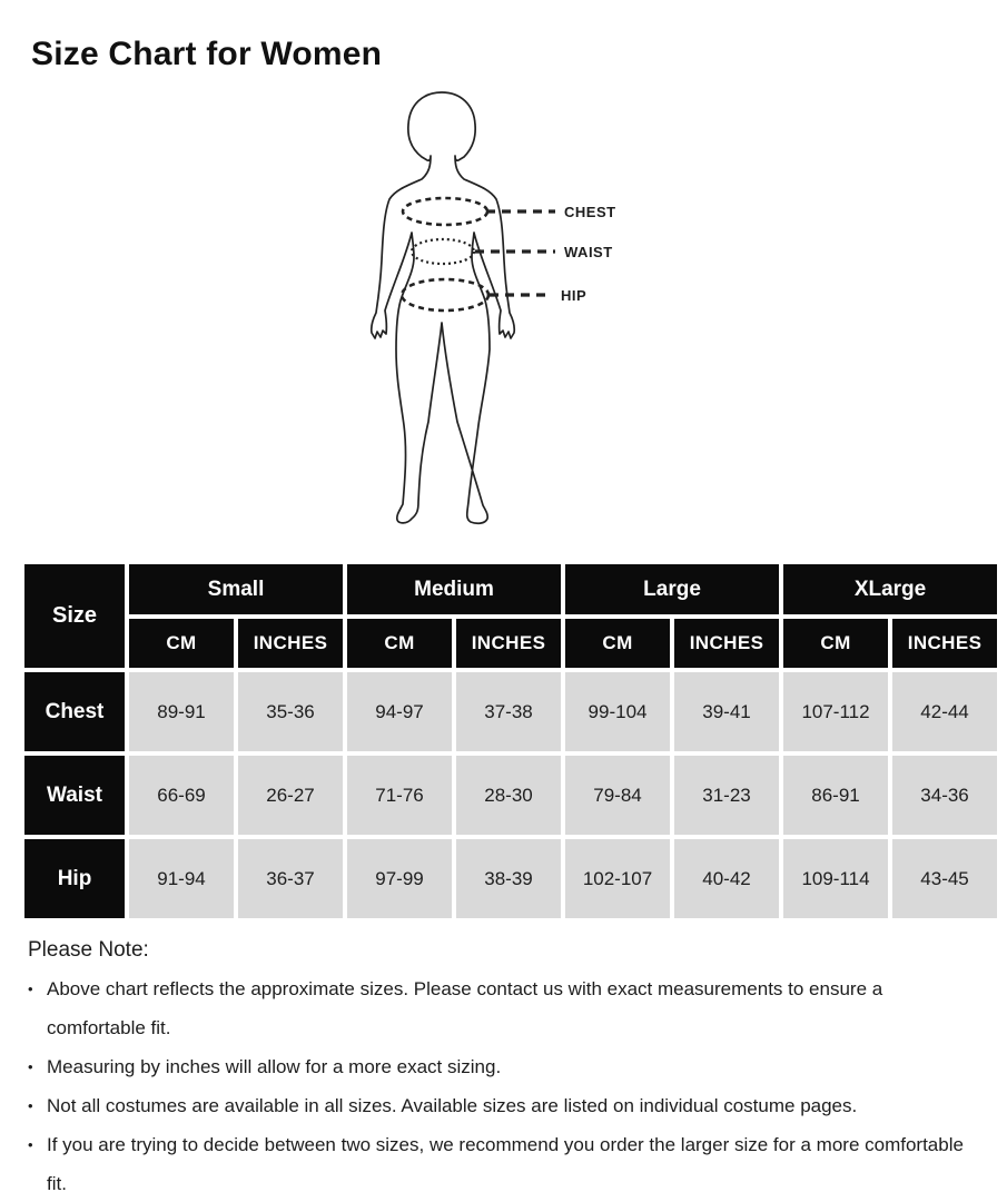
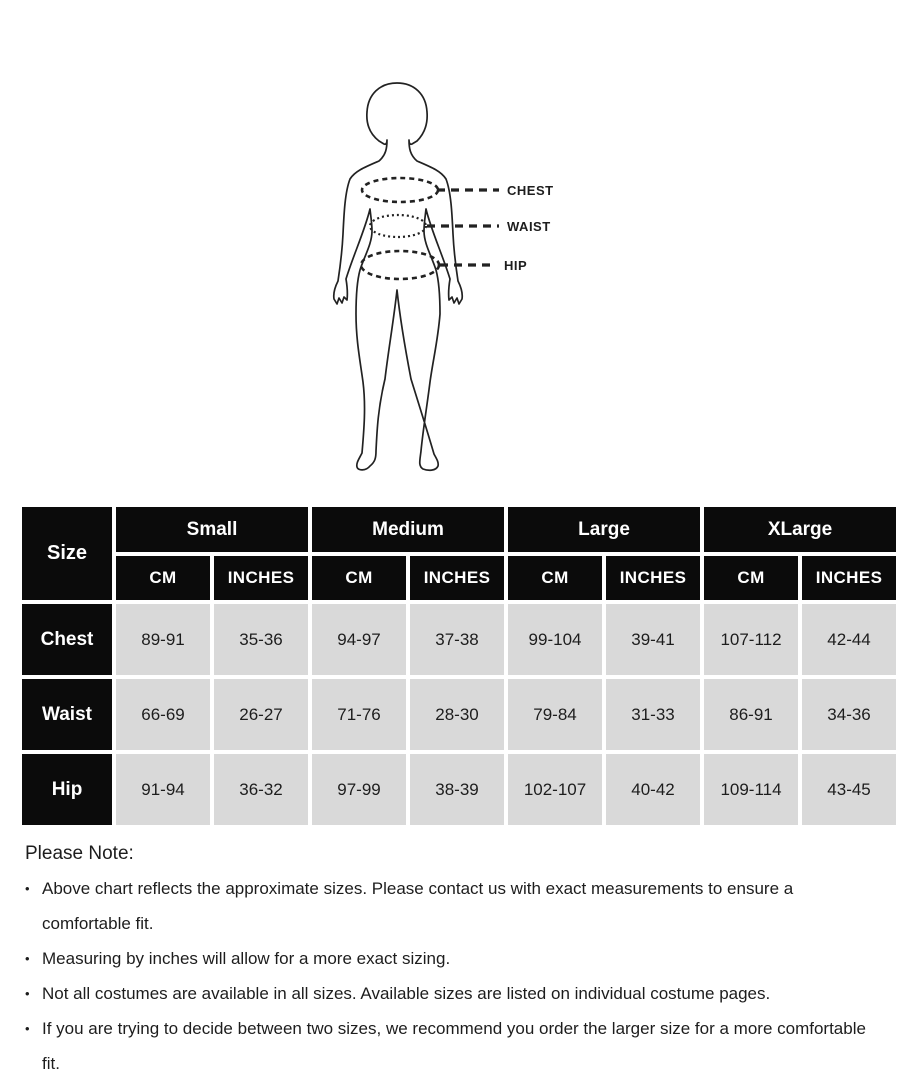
- Size Chart for Women
  CHEST
  WAIST
  HIP
  Size	Small	Medium	Large	XLarge
  CM	INCHES	CM	INCHES	CM	INCHES	CM	INCHES
  Chest	89-91	35-36	94-97	37-38	99-104	39-41	107-112	42-44
- Waist	66-69	26-27	71-76	28-30	79-84	31-23	86-91	34-36
+ Waist	66-69	26-27	71-76	28-30	79-84	31-33	86-91	34-36
- Hip	91-94	36-37	97-99	38-39	102-107	40-42	109-114	43-45
+ Hip	91-94	36-32	97-99	38-39	102-107	40-42	109-114	43-45
  Please Note:
  •
  Above chart reflects the approximate sizes. Please contact us with exact measurements to ensure a comfortable fit.
  •
  Measuring by inches will allow for a more exact sizing.
  •
  Not all costumes are available in all sizes. Available sizes are listed on individual costume pages.
  •
  If you are trying to decide between two sizes, we recommend you order the larger size for a more comfortable fit.
